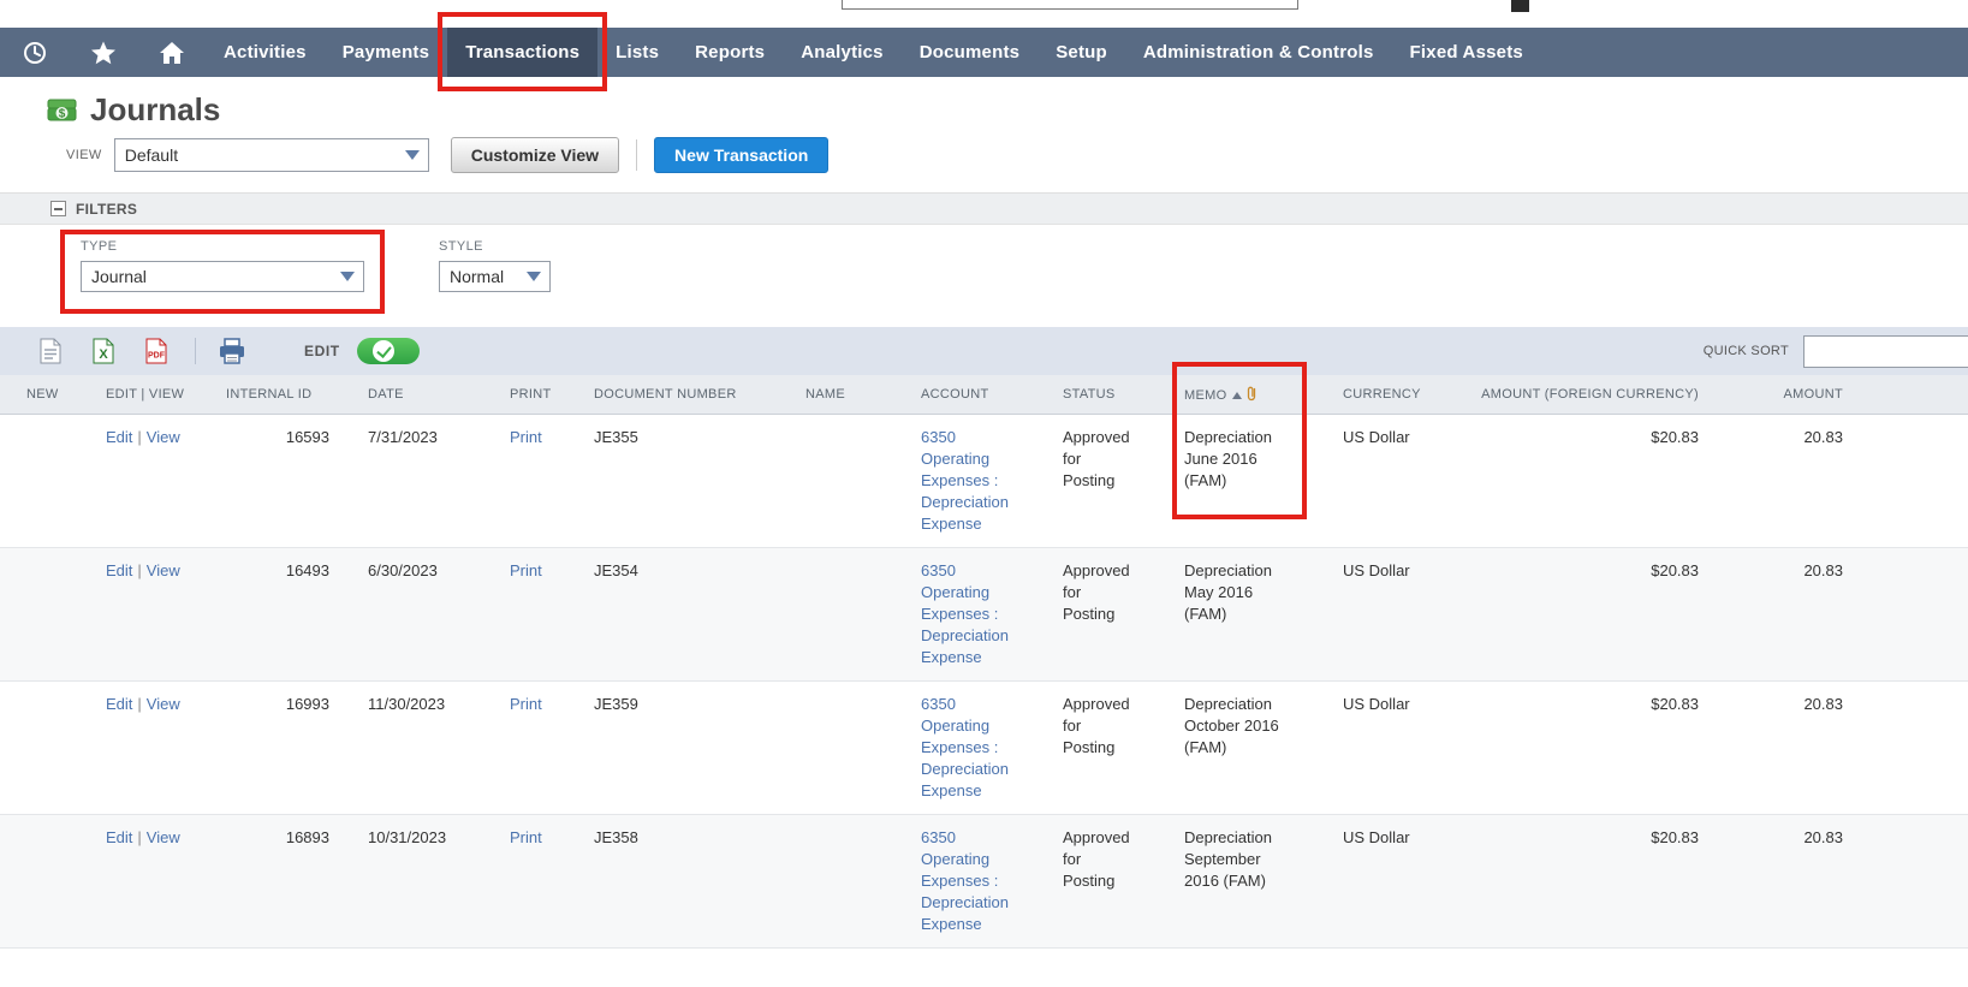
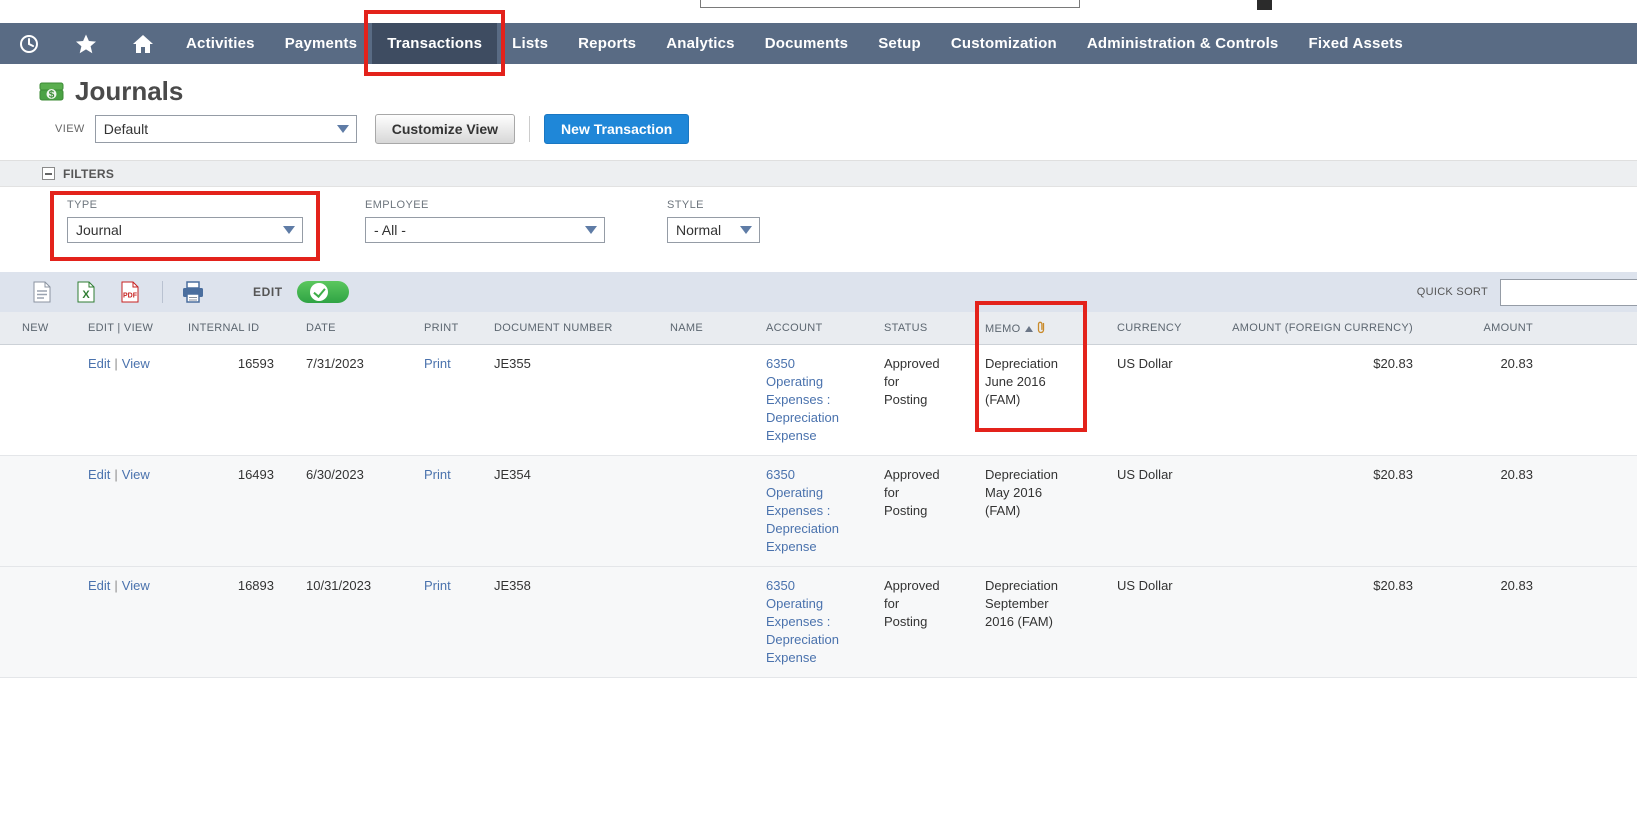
  Activities
  Payments
  Transactions
  Lists
  Reports
  Analytics
  Documents
  Setup
+ Customization
  Administration & Controls
  Fixed Assets
  $
  Journals
  VIEW
  Default
  Customize View
  New Transaction
  FILTERS
  TYPE
  Journal
+ EMPLOYEE
+ - All -
  STYLE
  Normal
  X
  EDIT
  QUICK SORT
  NEW	EDIT | VIEW	INTERNAL ID	DATE	PRINT	DOCUMENT NUMBER	NAME	ACCOUNT	STATUS	MEMO	CURRENCY	AMOUNT (FOREIGN CURRENCY)	AMOUNT
  	Edit | View	16593	7/31/2023	Print	JE355		6350 Operating Expenses : Depreciation Expense	Approved for Posting	Depreciation June 2016 (FAM)	US Dollar	$20.83	20.83
  	Edit | View	16493	6/30/2023	Print	JE354		6350 Operating Expenses : Depreciation Expense	Approved for Posting	Depreciation May 2016 (FAM)	US Dollar	$20.83	20.83
- 	Edit | View	16993	11/30/2023	Print	JE359		6350 Operating Expenses : Depreciation Expense	Approved for Posting	Depreciation October 2016 (FAM)	US Dollar	$20.83	20.83
  	Edit | View	16893	10/31/2023	Print	JE358		6350 Operating Expenses : Depreciation Expense	Approved for Posting	Depreciation September 2016 (FAM)	US Dollar	$20.83	20.83
